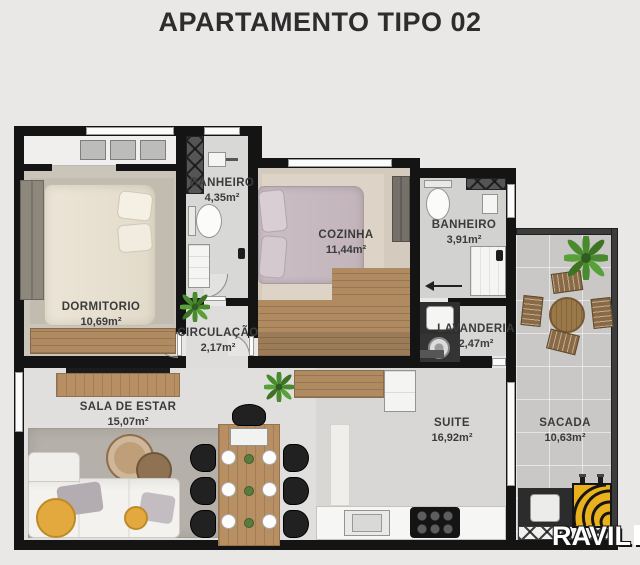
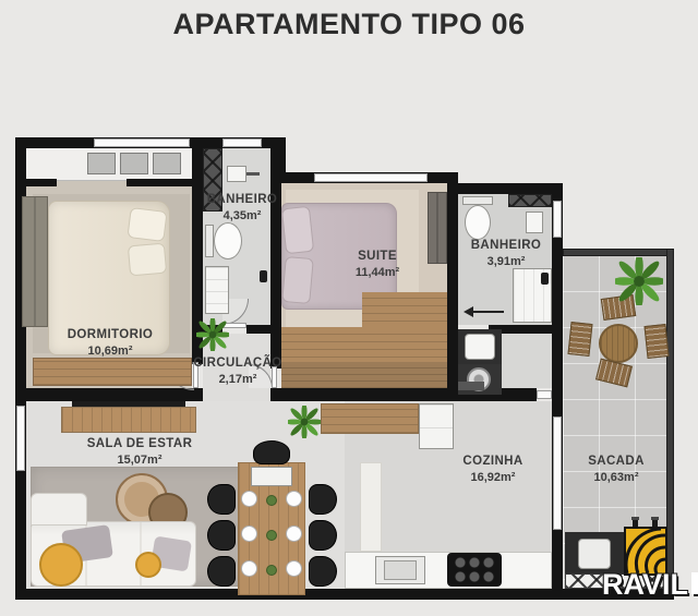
- APARTAMENTO TIPO 02
+ APARTAMENTO TIPO 06
  RAVIL
  DORMITORIO
  10,69m²
  BANHEIRO
  4,35m²
- COZINHA
+ SUITE
  11,44m²
  BANHEIRO
  3,91m²
  CIRCULAÇÃO
  2,17m²
- LAVANDERIA
- 2,47m²
  SALA DE ESTAR
  15,07m²
- SUITE
+ COZINHA
  16,92m²
  SACADA
  10,63m²
